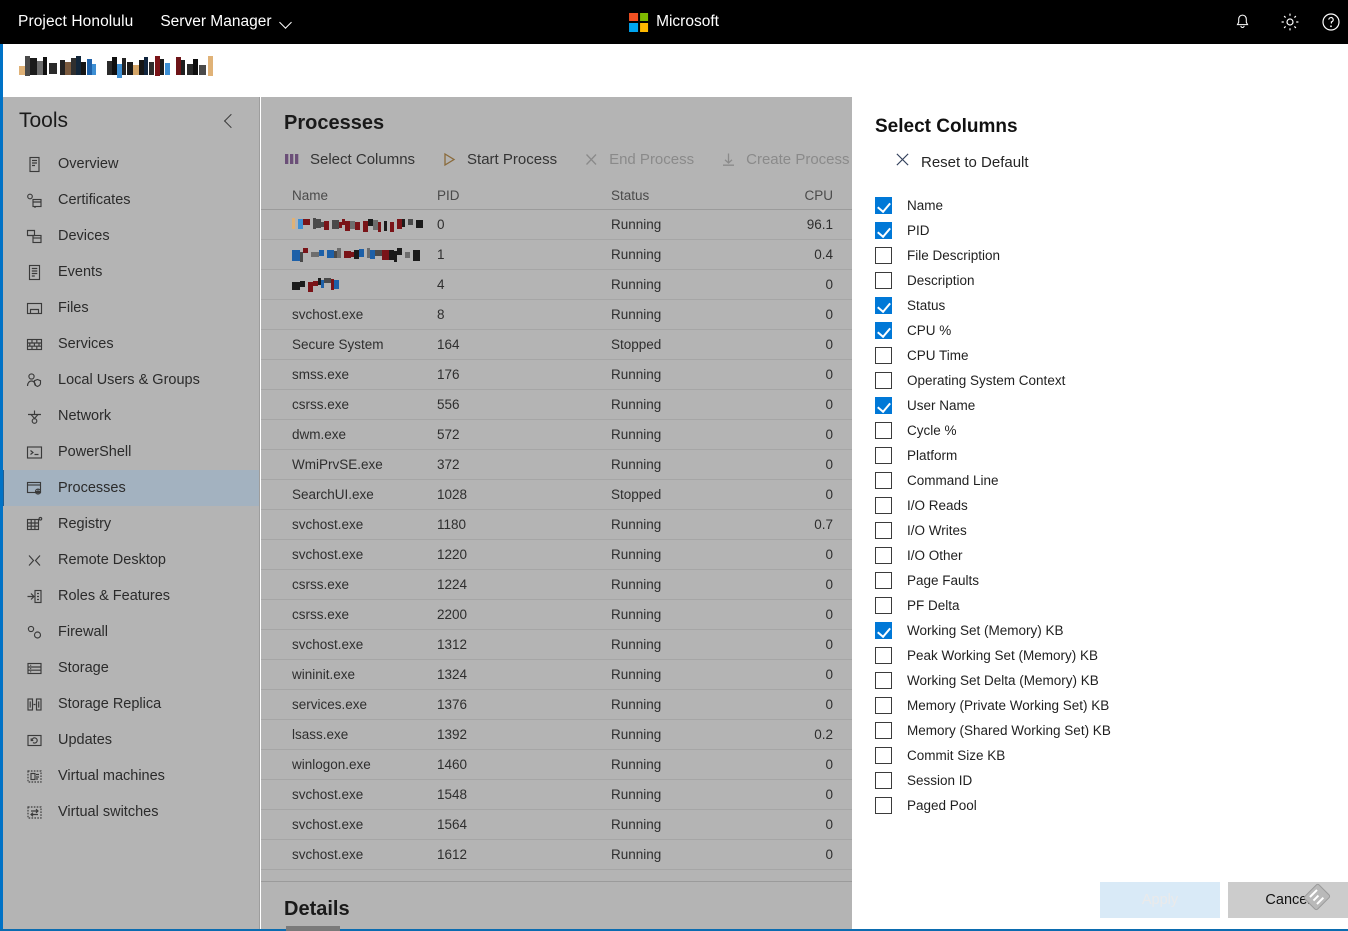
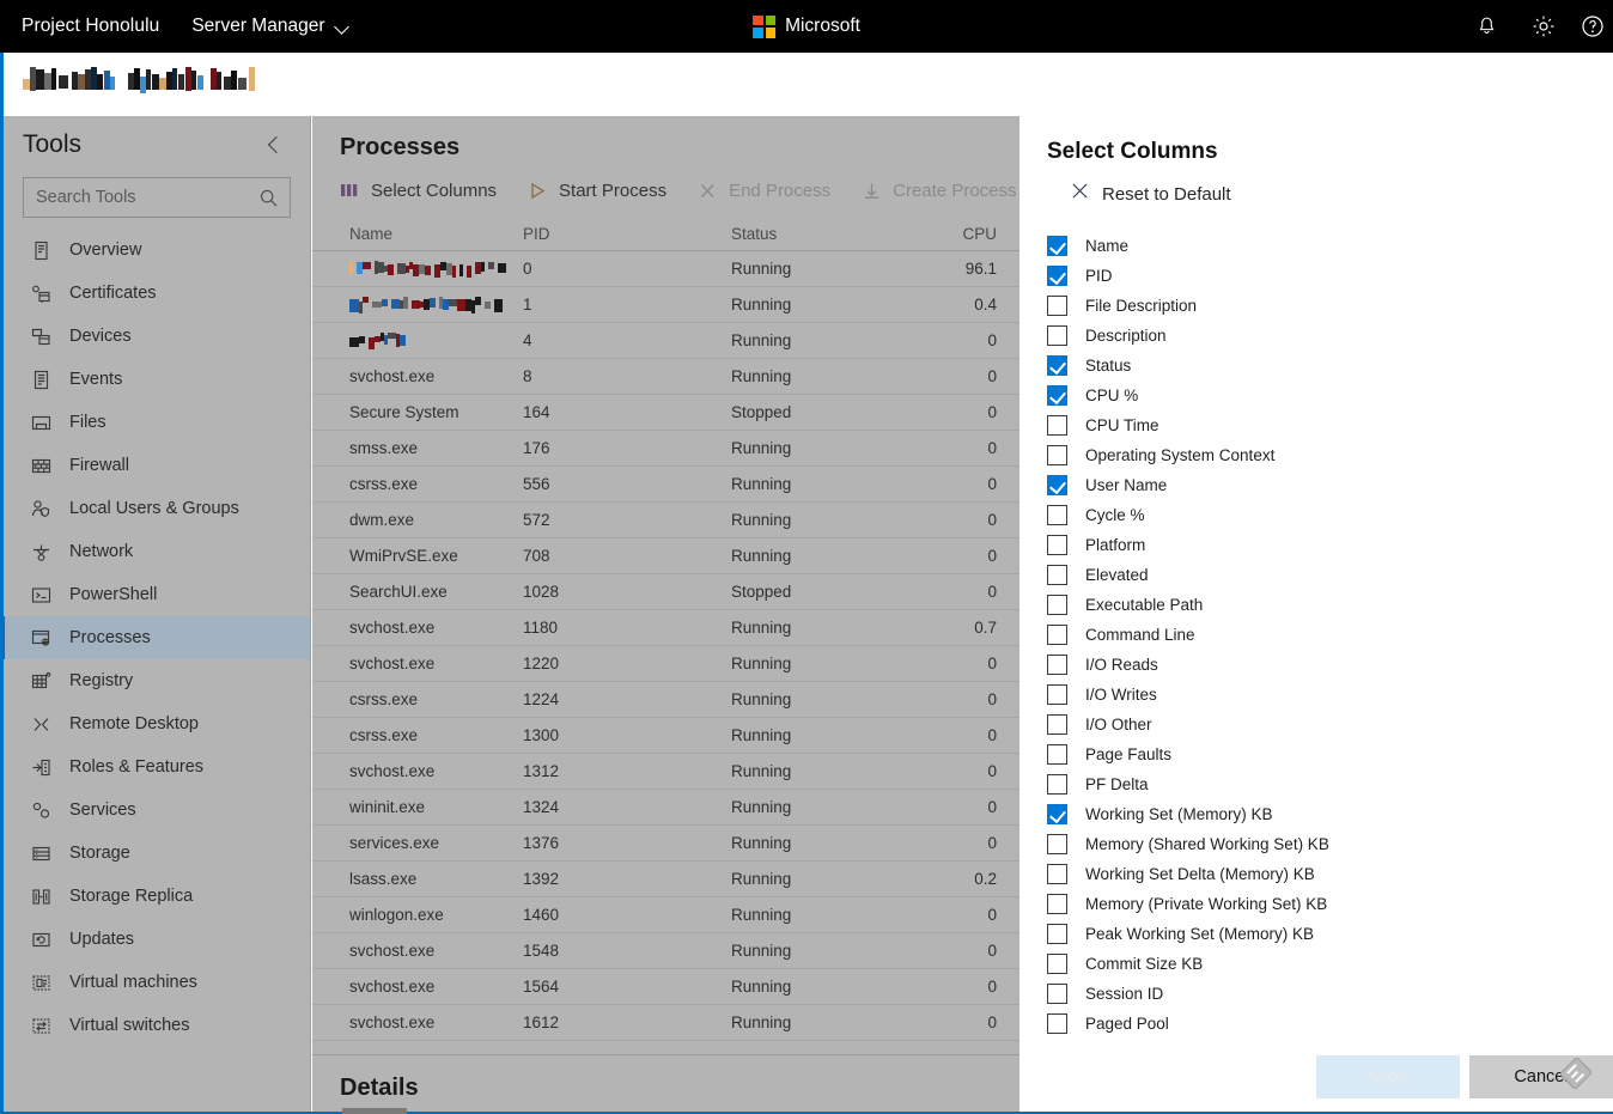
  Project Honolulu
  Server Manager
  Microsoft
  Tools
+ Search Tools
  Overview
  Certificates
  Devices
  Events
  Files
- Services
+ Firewall
  Local Users & Groups
  Network
  PowerShell
  Processes
  Registry
  Remote Desktop
  Roles & Features
- Firewall
+ Services
  Storage
  Storage Replica
  Updates
  Virtual machines
  Virtual switches
  Processes
  Select Columns
  Start Process
  End Process
  Create Process
  Name
  PID
  Status
  CPU
  0
  Running
  96.1
  1
  Running
  0.4
  4
  Running
  0
  svchost.exe
  8
  Running
  0
  Secure System
  164
  Stopped
  0
  smss.exe
  176
  Running
  0
  csrss.exe
  556
  Running
  0
  dwm.exe
  572
  Running
  0
  WmiPrvSE.exe
- 372
+ 708
  Running
  0
  SearchUI.exe
  1028
  Stopped
  0
  svchost.exe
  1180
  Running
  0.7
  svchost.exe
  1220
  Running
  0
  csrss.exe
  1224
  Running
  0
  csrss.exe
- 2200
+ 1300
  Running
  0
  svchost.exe
  1312
  Running
  0
  wininit.exe
  1324
  Running
  0
  services.exe
  1376
  Running
  0
  lsass.exe
  1392
  Running
  0.2
  winlogon.exe
  1460
  Running
  0
  svchost.exe
  1548
  Running
  0
  svchost.exe
  1564
  Running
  0
  svchost.exe
  1612
  Running
  0
  Details
  Select Columns
  Reset to Default
  Name
  PID
  File Description
  Description
  Status
  CPU %
  CPU Time
  Operating System Context
  User Name
  Cycle %
  Platform
+ Elevated
+ Executable Path
  Command Line
  I/O Reads
  I/O Writes
  I/O Other
  Page Faults
  PF Delta
  Working Set (Memory) KB
- Peak Working Set (Memory) KB
+ Memory (Shared Working Set) KB
  Working Set Delta (Memory) KB
  Memory (Private Working Set) KB
- Memory (Shared Working Set) KB
+ Peak Working Set (Memory) KB
  Commit Size KB
  Session ID
  Paged Pool
  Cance
